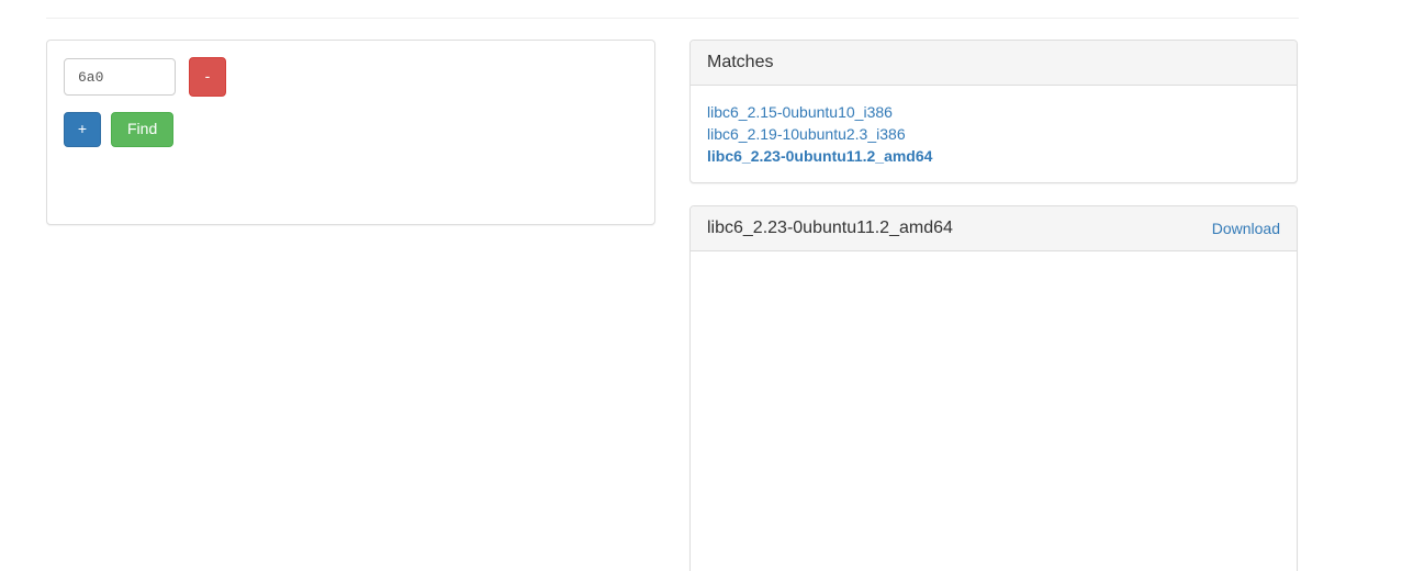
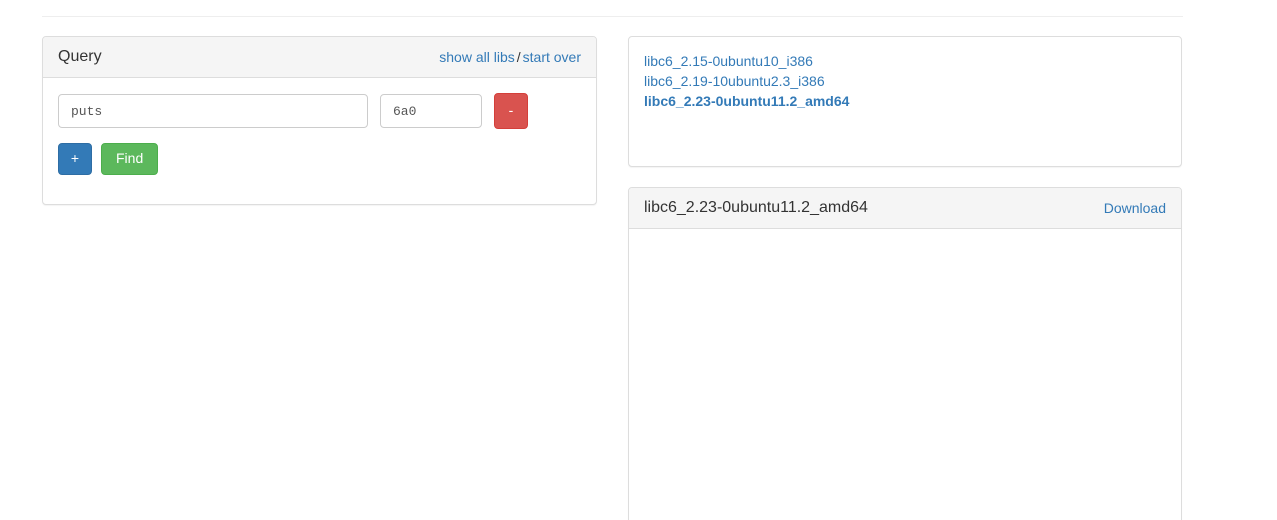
+ Query
+ show all libs / start over
+ puts
  6a0
  -
  +
  Find
- Matches
  libc6_2.15-0ubuntu10_i386
  libc6_2.19-10ubuntu2.3_i386
  libc6_2.23-0ubuntu11.2_amd64
  libc6_2.23-0ubuntu11.2_amd64
  Download
